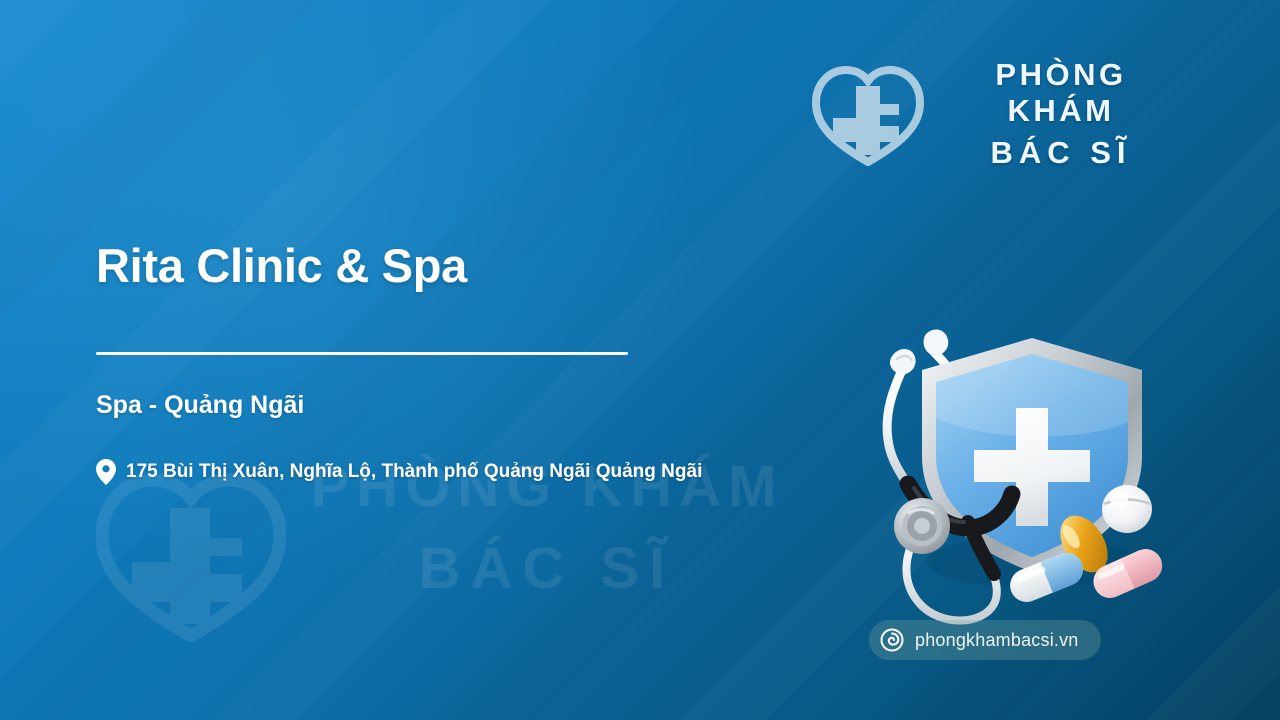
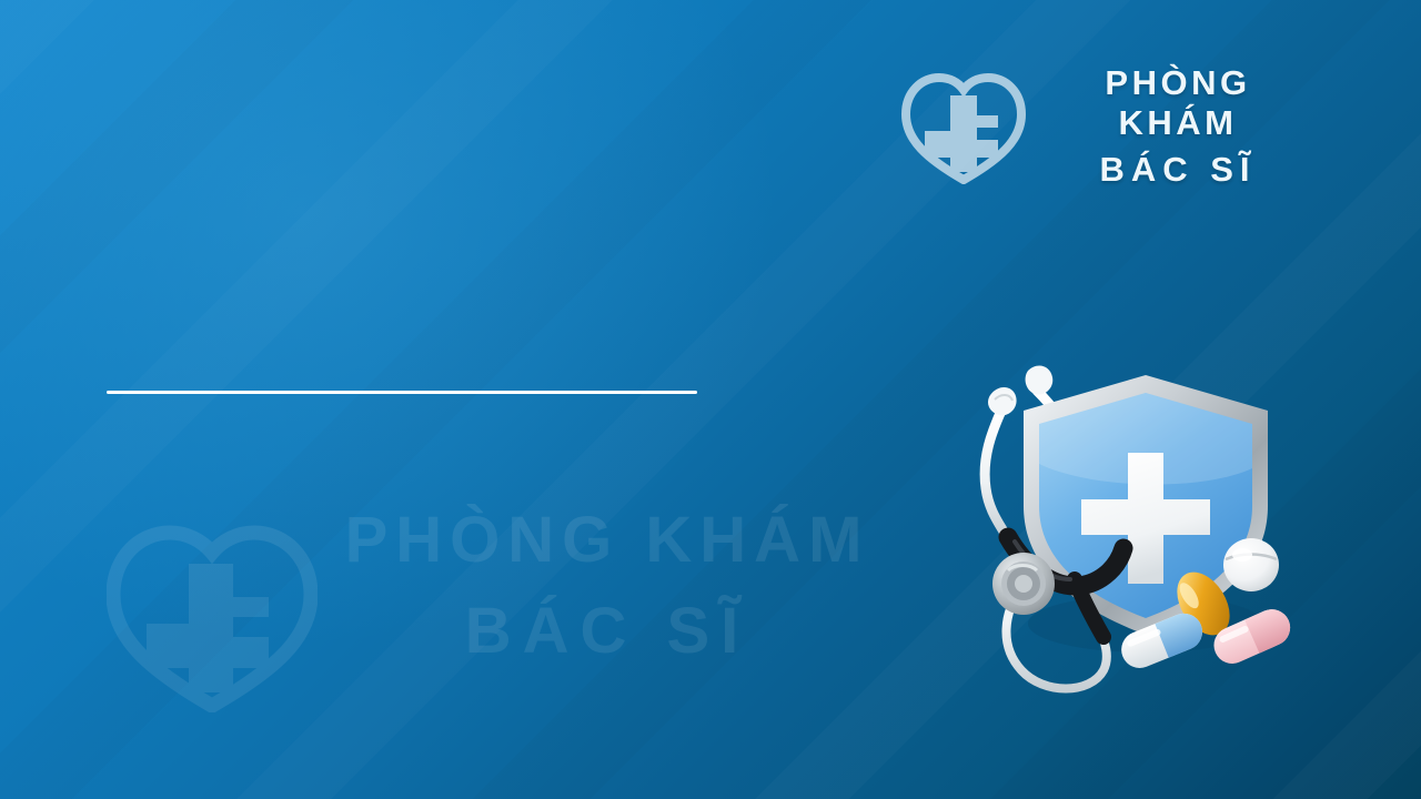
  PHÒNG KHÁM
  BÁC SĨ
  PHÒNG KHÁM
  BÁC SĨ
- Rita Clinic & Spa
- Spa - Quảng Ngãi
- 175 Bùi Thị Xuân, Nghĩa Lộ, Thành phố Quảng Ngãi Quảng Ngãi
- phongkhambacsi.vn
